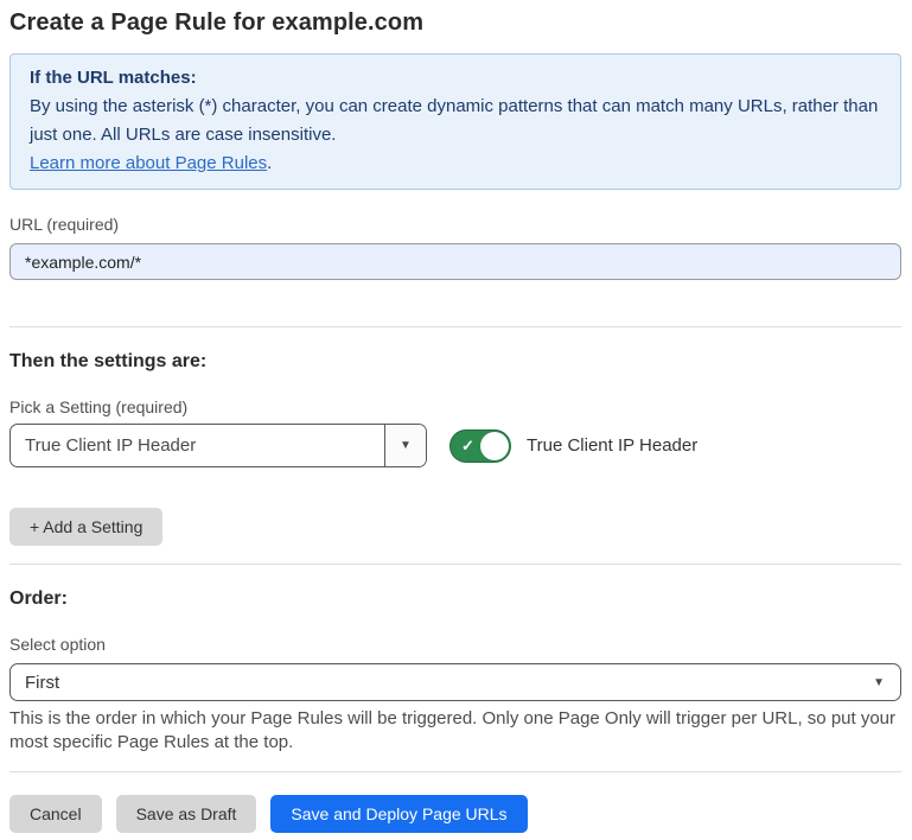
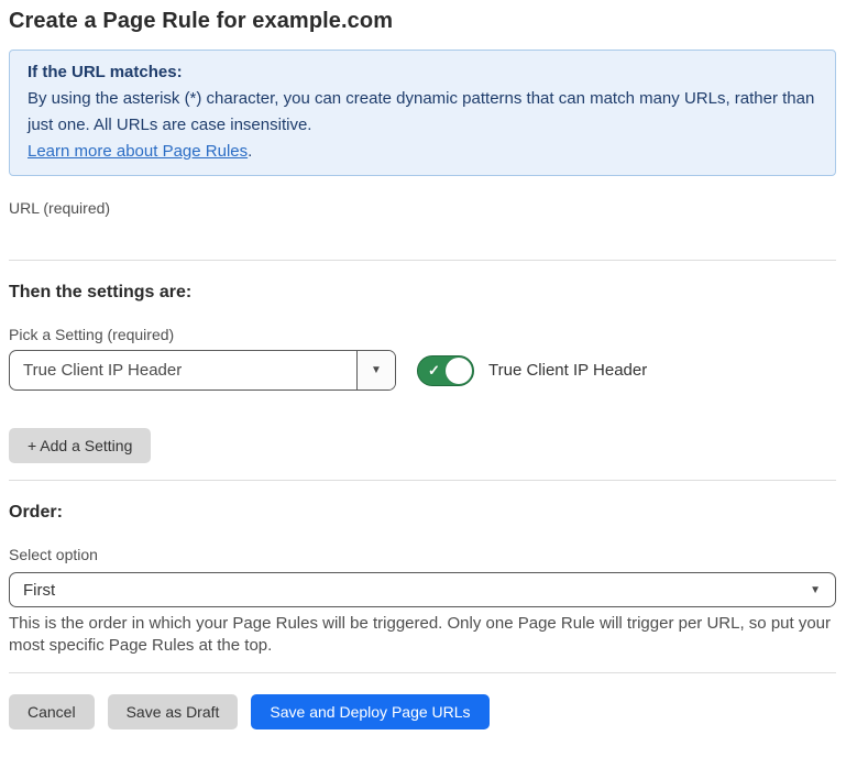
  Create a Page Rule for example.com
  If the URL matches:
  By using the asterisk (*) character, you can create dynamic patterns that can match many URLs, rather than just one. All URLs are case insensitive.
  Learn more about Page Rules.
  URL (required)
- *example.com/*
  Then the settings are:
  Pick a Setting (required)
  True Client IP Header
  ▼
  ✓
  True Client IP Header
  + Add a Setting
  Order:
  Select option
  First
  ▼
- This is the order in which your Page Rules will be triggered. Only one Page Only will trigger per URL, so put your most specific Page Rules at the top.
+ This is the order in which your Page Rules will be triggered. Only one Page Rule will trigger per URL, so put your most specific Page Rules at the top.
  Cancel
  Save as Draft
  Save and Deploy Page URLs
